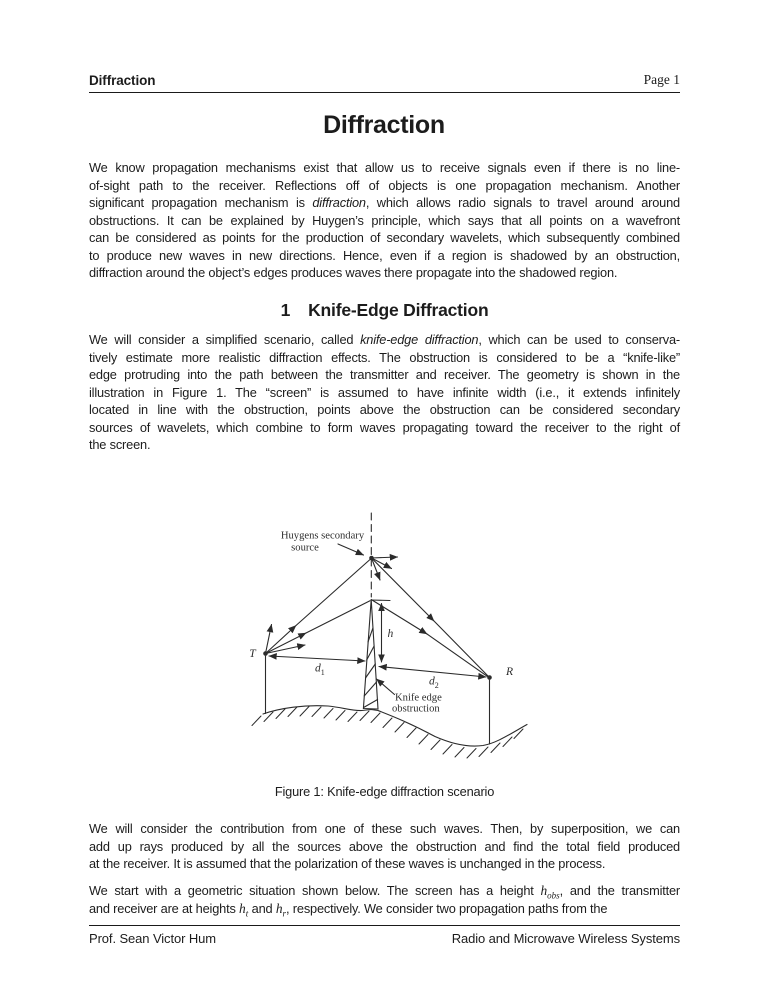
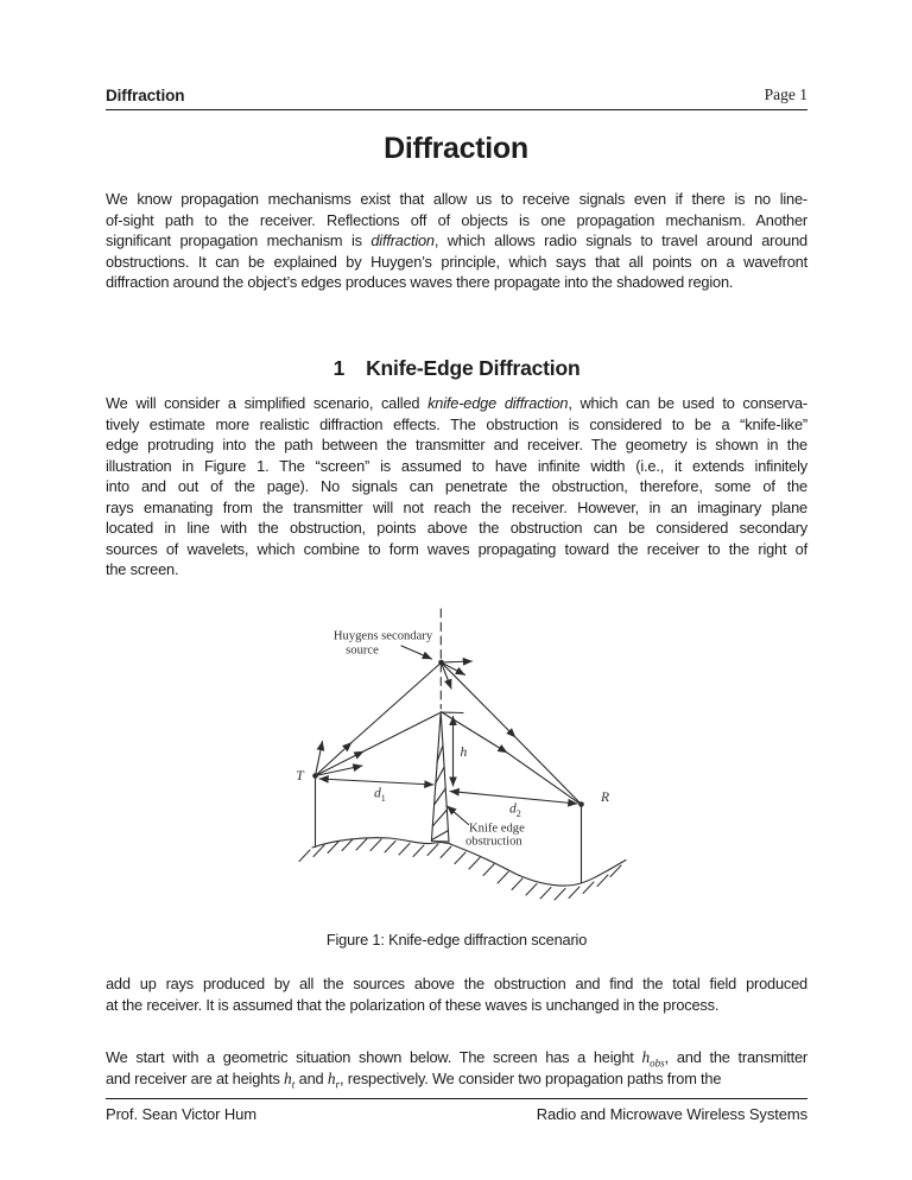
  Diffraction
  Page 1
  Diffraction
  We know propagation mechanisms exist that allow us to receive signals even if there is no line-
  of-sight path to the receiver. Reflections off of objects is one propagation mechanism. Another
  significant propagation mechanism is diffraction, which allows radio signals to travel around around
  obstructions. It can be explained by Huygen’s principle, which says that all points on a wavefront
- can be considered as points for the production of secondary wavelets, which subsequently combined
- to produce new waves in new directions. Hence, even if a region is shadowed by an obstruction,
  diffraction around the object’s edges produces waves there propagate into the shadowed region.
  1 Knife-Edge Diffraction
  We will consider a simplified scenario, called knife-edge diffraction, which can be used to conserva-
  tively estimate more realistic diffraction effects. The obstruction is considered to be a “knife-like”
  edge protruding into the path between the transmitter and receiver. The geometry is shown in the
  illustration in Figure 1. The “screen” is assumed to have infinite width (i.e., it extends infinitely
+ into and out of the page). No signals can penetrate the obstruction, therefore, some of the
+ rays emanating from the transmitter will not reach the receiver. However, in an imaginary plane
  located in line with the obstruction, points above the obstruction can be considered secondary
  sources of wavelets, which combine to form waves propagating toward the receiver to the right of
  the screen.
  Huygens secondary
  source
  T
  R
  d1
  d2
  h
  Knife edge
  obstruction
  Figure 1: Knife-edge diffraction scenario
- We will consider the contribution from one of these such waves. Then, by superposition, we can
  add up rays produced by all the sources above the obstruction and find the total field produced
  at the receiver. It is assumed that the polarization of these waves is unchanged in the process.
  We start with a geometric situation shown below. The screen has a height hobs, and the transmitter
  and receiver are at heights ht and hr, respectively. We consider two propagation paths from the
  Prof. Sean Victor Hum
  Radio and Microwave Wireless Systems
